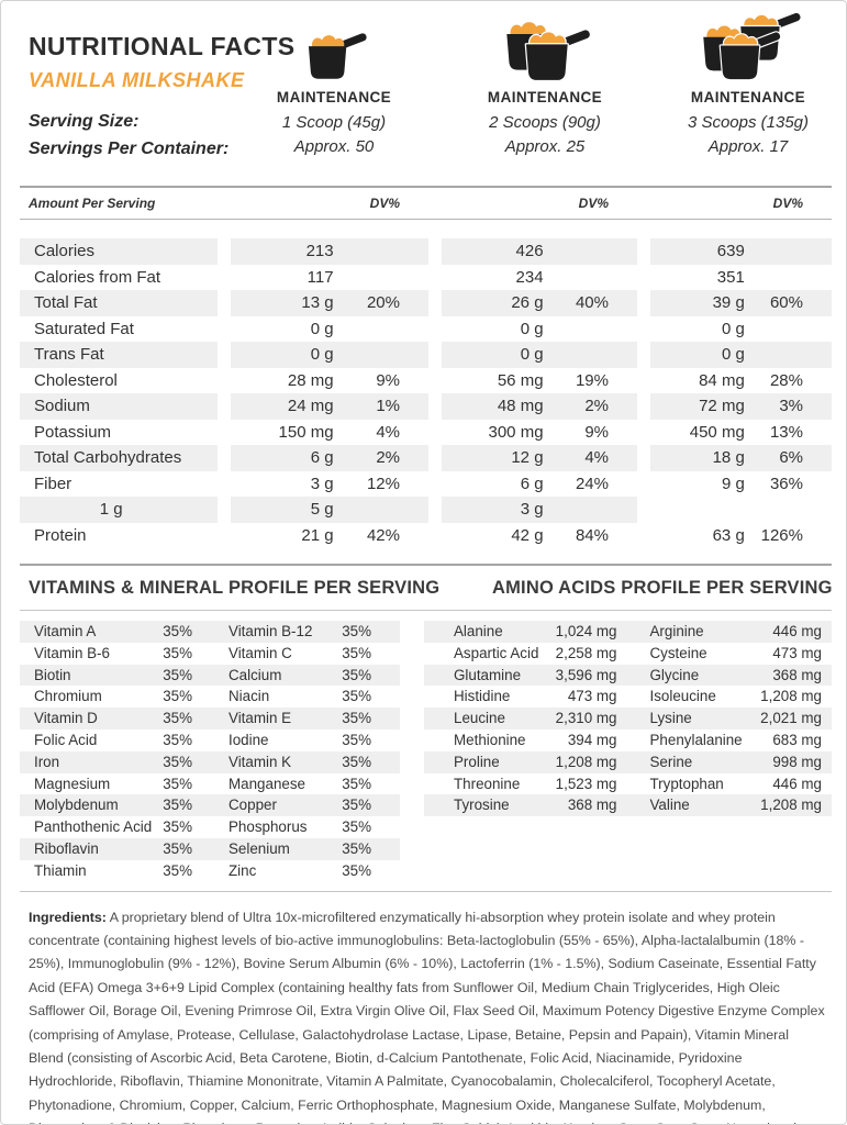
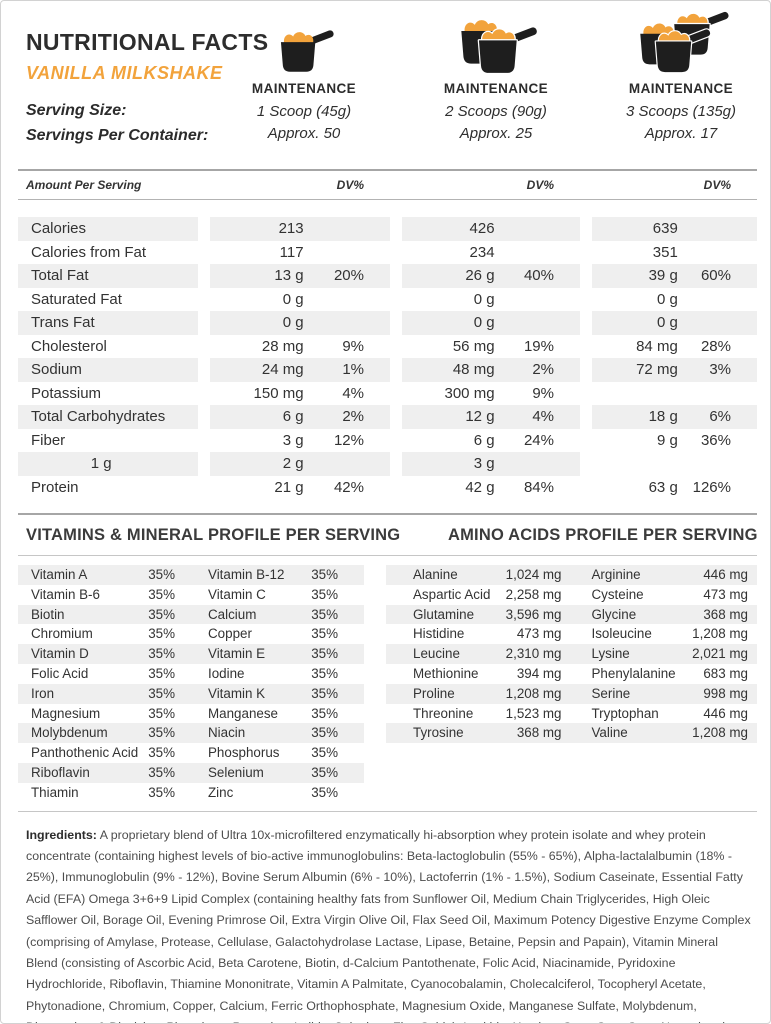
  NUTRITIONAL FACTS
  VANILLA MILKSHAKE
  MAINTENANCE
  1 Scoop (45g)
  Approx. 50
  MAINTENANCE
  2 Scoops (90g)
  Approx. 25
  MAINTENANCE
  3 Scoops (135g)
  Approx. 17
  Serving Size:
  Servings Per Container:
  Amount Per Serving
  DV%
  DV%
  DV%
  Calories
  213
  426
  639
  Calories from Fat
  117
  234
  351
  Total Fat
  13 g
  20%
  26 g
  40%
  39 g
  60%
  Saturated Fat
  0 g
  0 g
  0 g
  Trans Fat
  0 g
  0 g
  0 g
  Cholesterol
  28 mg
  9%
  56 mg
  19%
  84 mg
  28%
  Sodium
  24 mg
  1%
  48 mg
  2%
  72 mg
  3%
  Potassium
  150 mg
  4%
  300 mg
  9%
- 450 mg
- 13%
  Total Carbohydrates
  6 g
  2%
  12 g
  4%
  18 g
  6%
  Fiber
  3 g
  12%
  6 g
  24%
  9 g
  36%
  1 g
- 5 g
+ 2 g
  3 g
  Protein
  21 g
  42%
  42 g
  84%
  63 g
  126%
  VITAMINS & MINERAL PROFILE PER SERVIN
  AMINO ACIDS PROFILE PER SERVING
  Vitamin A
  35%
  Vitamin B-12
  35%
  Vitamin B-6
  35%
  Vitamin C
  35%
  Biotin
  35%
  Calcium
  35%
  Chromium
  35%
- Niacin
+ Copper
  35%
  Vitamin D
  35%
  Vitamin E
  35%
  Folic Acid
  35%
  Iodine
  35%
  Iron
  35%
  Vitamin K
  35%
  Magnesium
  35%
  Manganese
  35%
  Molybdenum
  35%
- Copper
+ Niacin
  35%
  Panthothenic Acid
  35%
  Phosphorus
  35%
  Riboflavin
  35%
  Selenium
  35%
  Thiamin
  35%
  Zinc
  35%
  Alanine
  1,024 mg
  Arginine
  446 mg
  Aspartic Acid
  2,258 mg
  Cysteine
  473 mg
  Glutamine
  3,596 mg
  Glycine
  368 mg
  Histidine
  473 mg
  Isoleucine
  1,208 mg
  Leucine
  2,310 mg
  Lysine
  2,021 mg
  Methionine
  394 mg
  Phenylalanine
  683 mg
  Proline
  1,208 mg
  Serine
  998 mg
  Threonine
  1,523 mg
  Tryptophan
  446 mg
  Tyrosine
  368 mg
  Valine
  1,208 mg
  Ingredients: A proprietary blend of Ultra 10x-microfiltered enzymatically hi-absorption whey protein isolate and whey protein concentrate (containing highest levels of bio-active immunoglobulins: Beta-lactoglobulin (55% - 65%), Alpha-lactalalbumin (18% - 25%), Immunoglobulin (9% - 12%), Bovine Serum Albumin (6% - 10%), Lactoferrin (1% - 1.5%), Sodium Caseinate, Essential Fatty Acid (EFA) Omega 3+6+9 Lipid Complex (containing healthy fats from Sunflower Oil, Medium Chain Triglycerides, High Oleic Safflower Oil, Borage Oil, Evening Primrose Oil, Extra Virgin Olive Oil, Flax Seed Oil, Maximum Potency Digestive Enzyme Complex (comprising of Amylase, Protease, Cellulase, Galactohydrolase Lactase, Lipase, Betaine, Pepsin and Papain), Vitamin Mineral Blend (consisting of Ascorbic Acid, Beta Carotene, Biotin, d-Calcium Pantothenate, Folic Acid, Niacinamide, Pyridoxine Hydrochloride, Riboflavin, Thiamine Mononitrate, Vitamin A Palmitate, Cyanocobalamin, Cholecalciferol, Tocopheryl Acetate, Phytonadione, Chromium, Copper, Calcium, Ferric Orthophosphate, Magnesium Oxide, Manganese Sulfate, Molybdenum,
